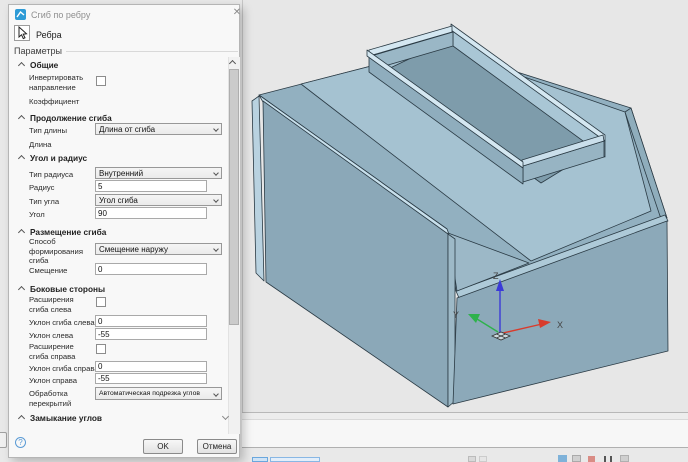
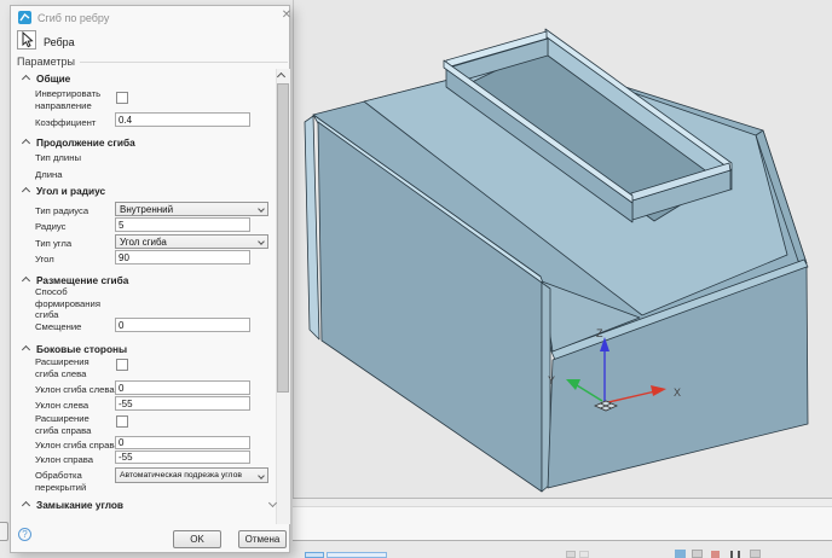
  Z
  X
  Y
  Сгиб по ребру
  ✕
  Ребра
  Параметры
  Общие
  Инвертировать направление
  Коэффициент
+ 0.4
  Продолжение сгиба
  Тип длины
- Длина от сгиба
  Длина
  Угол и радиус
  Тип радиуса
  Внутренний
  Радиус
  5
  Тип угла
  Угол сгиба
  Угол
  90
  Размещение сгиба
  Способ формирования сгиба
- Смещение наружу
  Смещение
  0
  Боковые стороны
  Расширения сгиба слева
  Уклон сгиба слева
  0
  Уклон слева
  -55
  Расширение сгиба справа
  Уклон сгиба справ
  0
  Уклон справа
  -55
  Обработка перекрытий
  Замыкание углов
  ?
  OK
  Отмена
